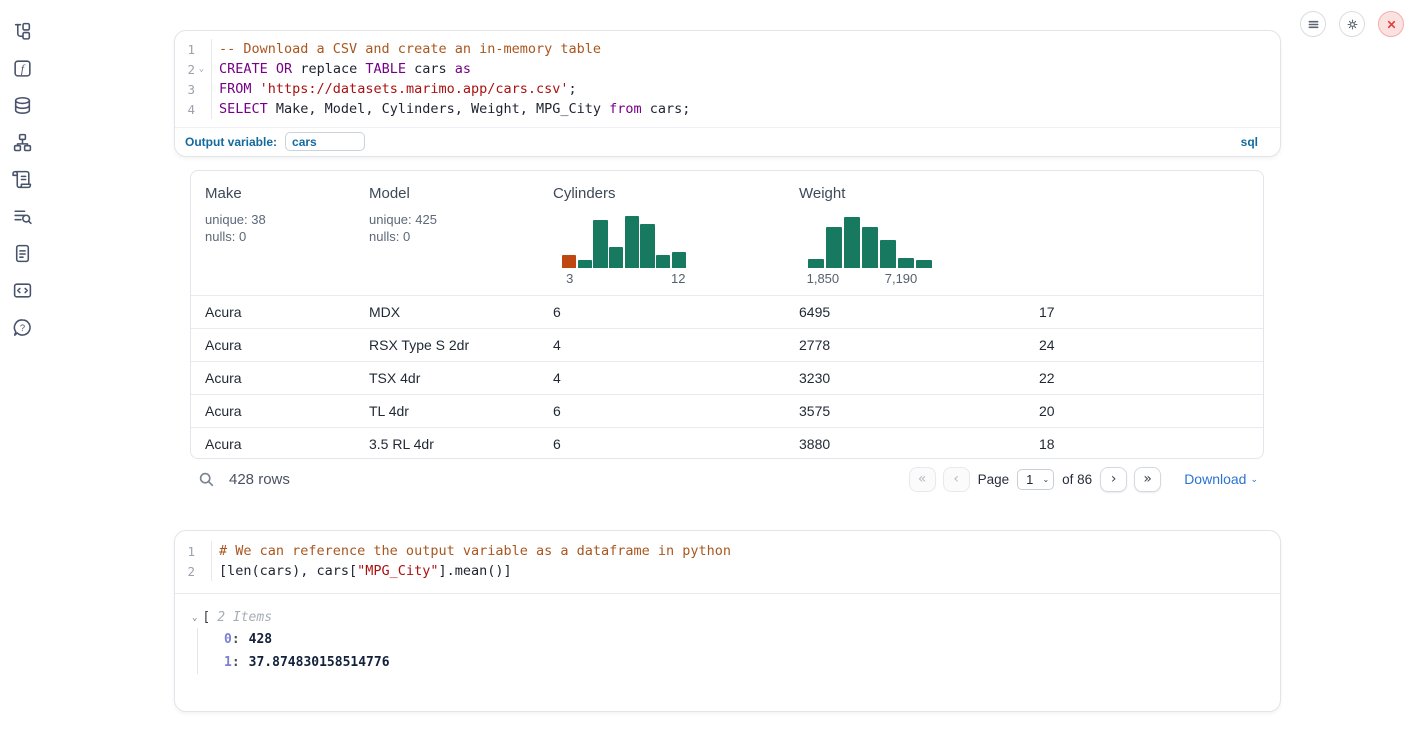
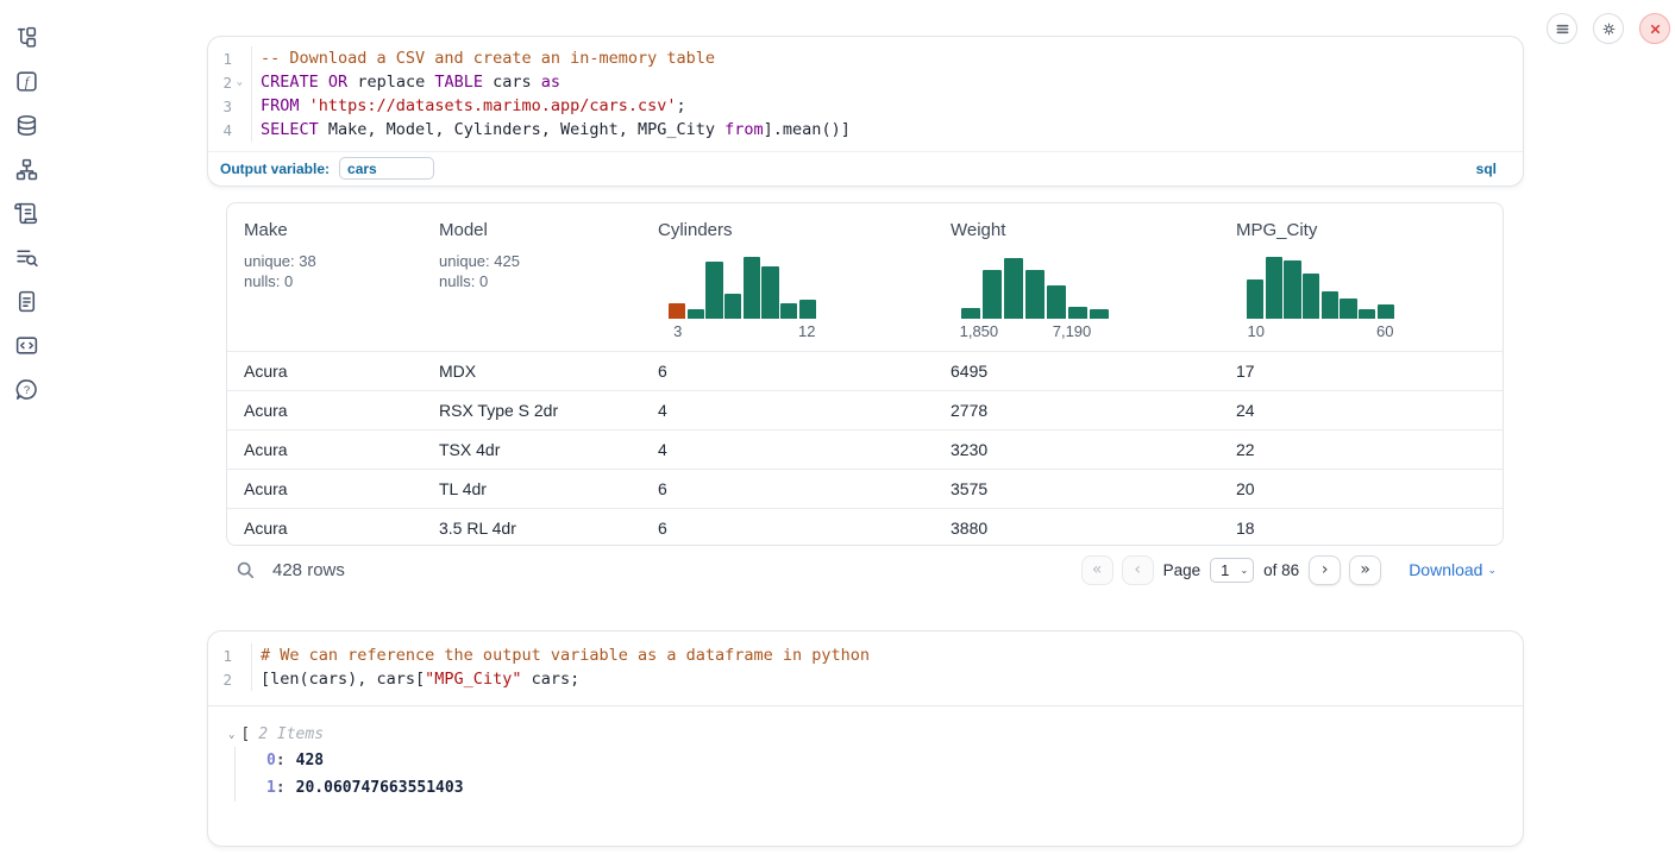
  f
  ?
  1
  -- Download a CSV and create an in-memory table
  2
  ⌄
  CREATE
  OR
  replace
  TABLE
  cars
  as
  3
  FROM
  'https://datasets.marimo.app/cars.csv'
  ;
  4
  SELECT
  Make, Model, Cylinders, Weight, MPG_City
  from
- cars;
+ ].mean()]
  Output variable:
  cars
  sql
  Make
  unique: 38
  nulls: 0
  Model
  unique: 425
  nulls: 0
  Cylinders
  3
  12
  Weight
  1,850
  7,190
+ MPG_City
+ 10
+ 60
  Acura
  MDX
  6
  6495
  17
  Acura
  RSX Type S 2dr
  4
  2778
  24
  Acura
  TSX 4dr
  4
  3230
  22
  Acura
  TL 4dr
  6
  3575
  20
  Acura
  3.5 RL 4dr
  6
  3880
  18
  428 rows
  «
  ‹
  Page
  1
  ⌄
  of 86
  ›
  »
  Download
  ⌄
  1
  # We can reference the output variable as a dataframe in python
  2
  [len(cars), cars[
  "MPG_City"
- ].mean()]
+ cars;
  ⌄
  [
  2 Items
  0
  :
  428
  1
  :
- 37.874830158514776
+ 20.060747663551403
